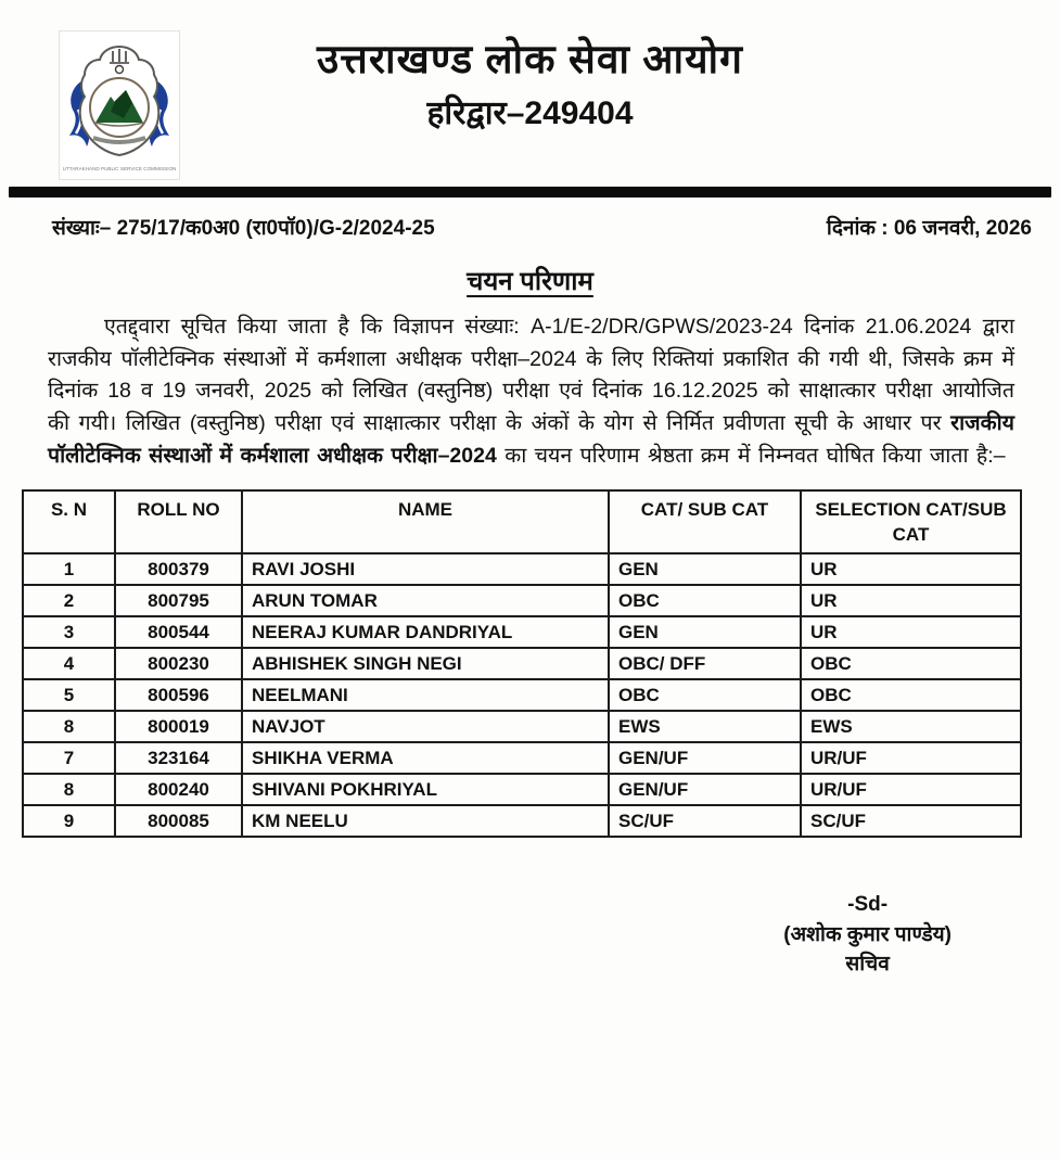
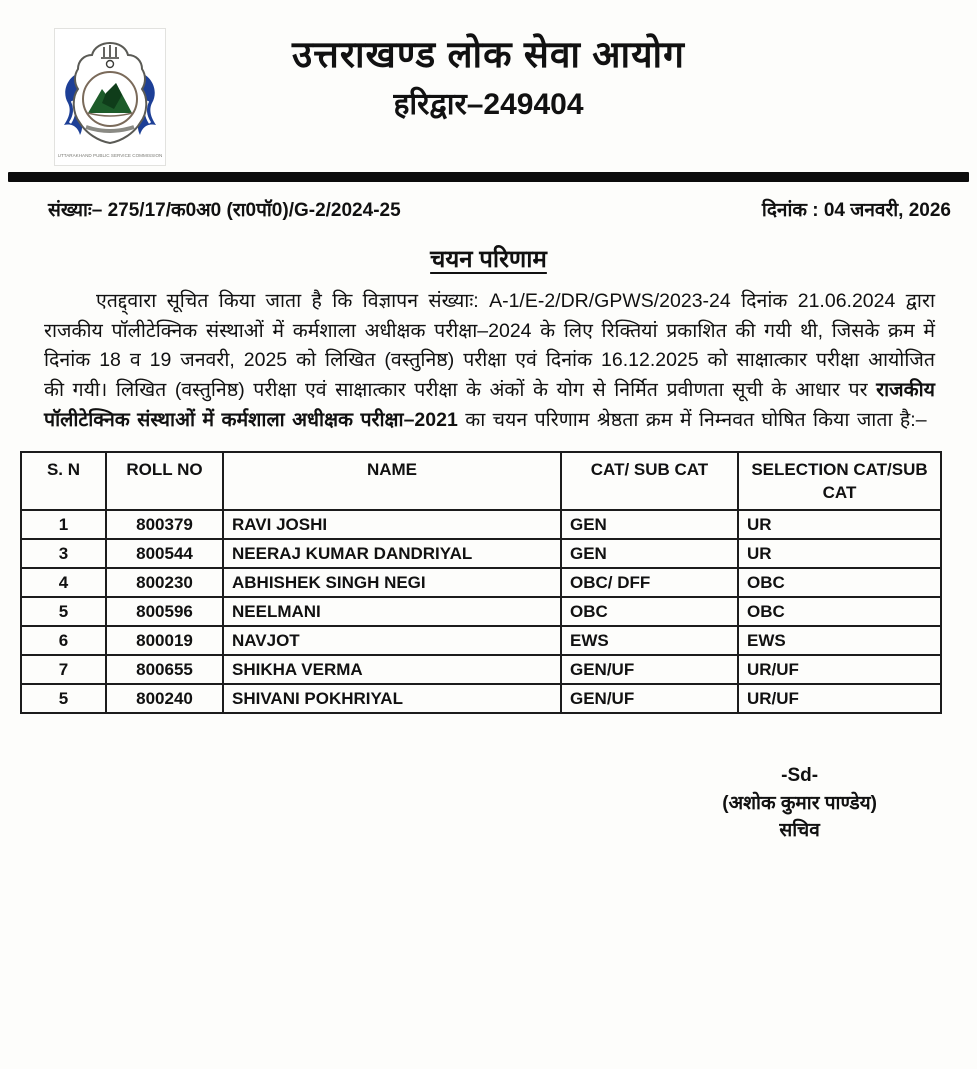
  उत्तराखण्ड लोक सेवा आयोग
  हरिद्वार–249404
  संख्याः– 275/17/क0अ0 (रा0पॉ0)/G-2/2024-25
- दिनांक : 06 जनवरी, 2026
+ दिनांक : 04 जनवरी, 2026
  चयन परिणाम
- एतद्द्वारा सूचित किया जाता है कि विज्ञापन संख्याः: A-1/E-2/DR/GPWS/2023-24 दिनांक 21.06.2024 द्वारा राजकीय पॉलीटेक्निक संस्थाओं में कर्मशाला अधीक्षक परीक्षा–2024 के लिए रिक्तियां प्रकाशित की गयी थी, जिसके क्रम में दिनांक 18 व 19 जनवरी, 2025 को लिखित (वस्तुनिष्ठ) परीक्षा एवं दिनांक 16.12.2025 को साक्षात्कार परीक्षा आयोजित की गयी। लिखित (वस्तुनिष्ठ) परीक्षा एवं साक्षात्कार परीक्षा के अंकों के योग से निर्मित प्रवीणता सूची के आधार पर राजकीय पॉलीटेक्निक संस्थाओं में कर्मशाला अधीक्षक परीक्षा–2024 का चयन परिणाम श्रेष्ठता क्रम में निम्नवत घोषित किया जाता है:–
+ एतद्द्वारा सूचित किया जाता है कि विज्ञापन संख्याः: A-1/E-2/DR/GPWS/2023-24 दिनांक 21.06.2024 द्वारा राजकीय पॉलीटेक्निक संस्थाओं में कर्मशाला अधीक्षक परीक्षा–2024 के लिए रिक्तियां प्रकाशित की गयी थी, जिसके क्रम में दिनांक 18 व 19 जनवरी, 2025 को लिखित (वस्तुनिष्ठ) परीक्षा एवं दिनांक 16.12.2025 को साक्षात्कार परीक्षा आयोजित की गयी। लिखित (वस्तुनिष्ठ) परीक्षा एवं साक्षात्कार परीक्षा के अंकों के योग से निर्मित प्रवीणता सूची के आधार पर राजकीय पॉलीटेक्निक संस्थाओं में कर्मशाला अधीक्षक परीक्षा–2021 का चयन परिणाम श्रेष्ठता क्रम में निम्नवत घोषित किया जाता है:–
  S. N	ROLL NO	NAME	CAT/ SUB CAT	SELECTION CAT/SUB CAT
  1	800379	RAVI JOSHI	GEN	UR
- 2	800795	ARUN TOMAR	OBC	UR
  3	800544	NEERAJ KUMAR DANDRIYAL	GEN	UR
  4	800230	ABHISHEK SINGH NEGI	OBC/ DFF	OBC
  5	800596	NEELMANI	OBC	OBC
- 8	800019	NAVJOT	EWS	EWS
+ 6	800019	NAVJOT	EWS	EWS
- 7	323164	SHIKHA VERMA	GEN/UF	UR/UF
+ 7	800655	SHIKHA VERMA	GEN/UF	UR/UF
- 8	800240	SHIVANI POKHRIYAL	GEN/UF	UR/UF
+ 5	800240	SHIVANI POKHRIYAL	GEN/UF	UR/UF
- 9	800085	KM NEELU	SC/UF	SC/UF
  -Sd-
  (अशोक कुमार पाण्डेय)
  सचिव
